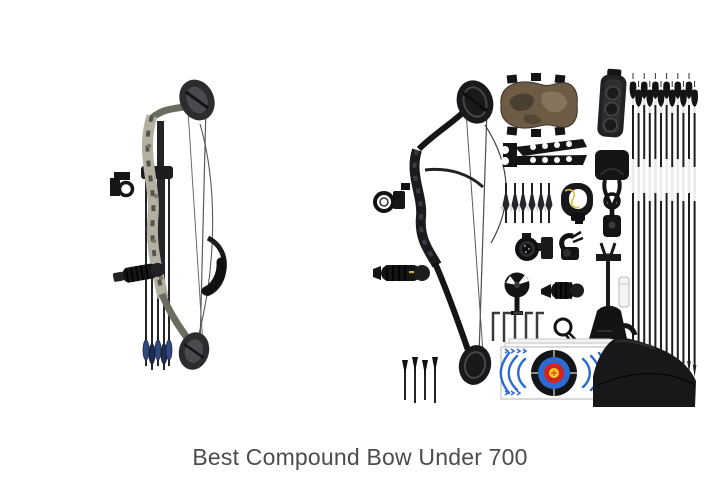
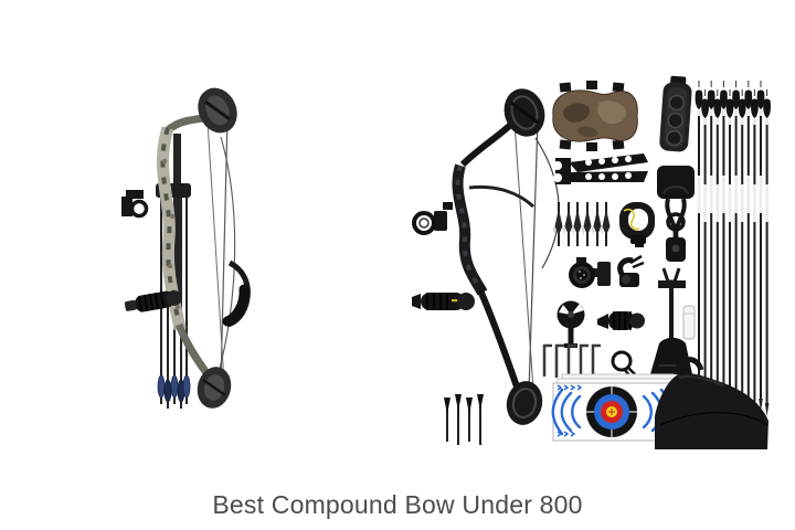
- Best Compound Bow Under 700
+ Best Compound Bow Under 800
